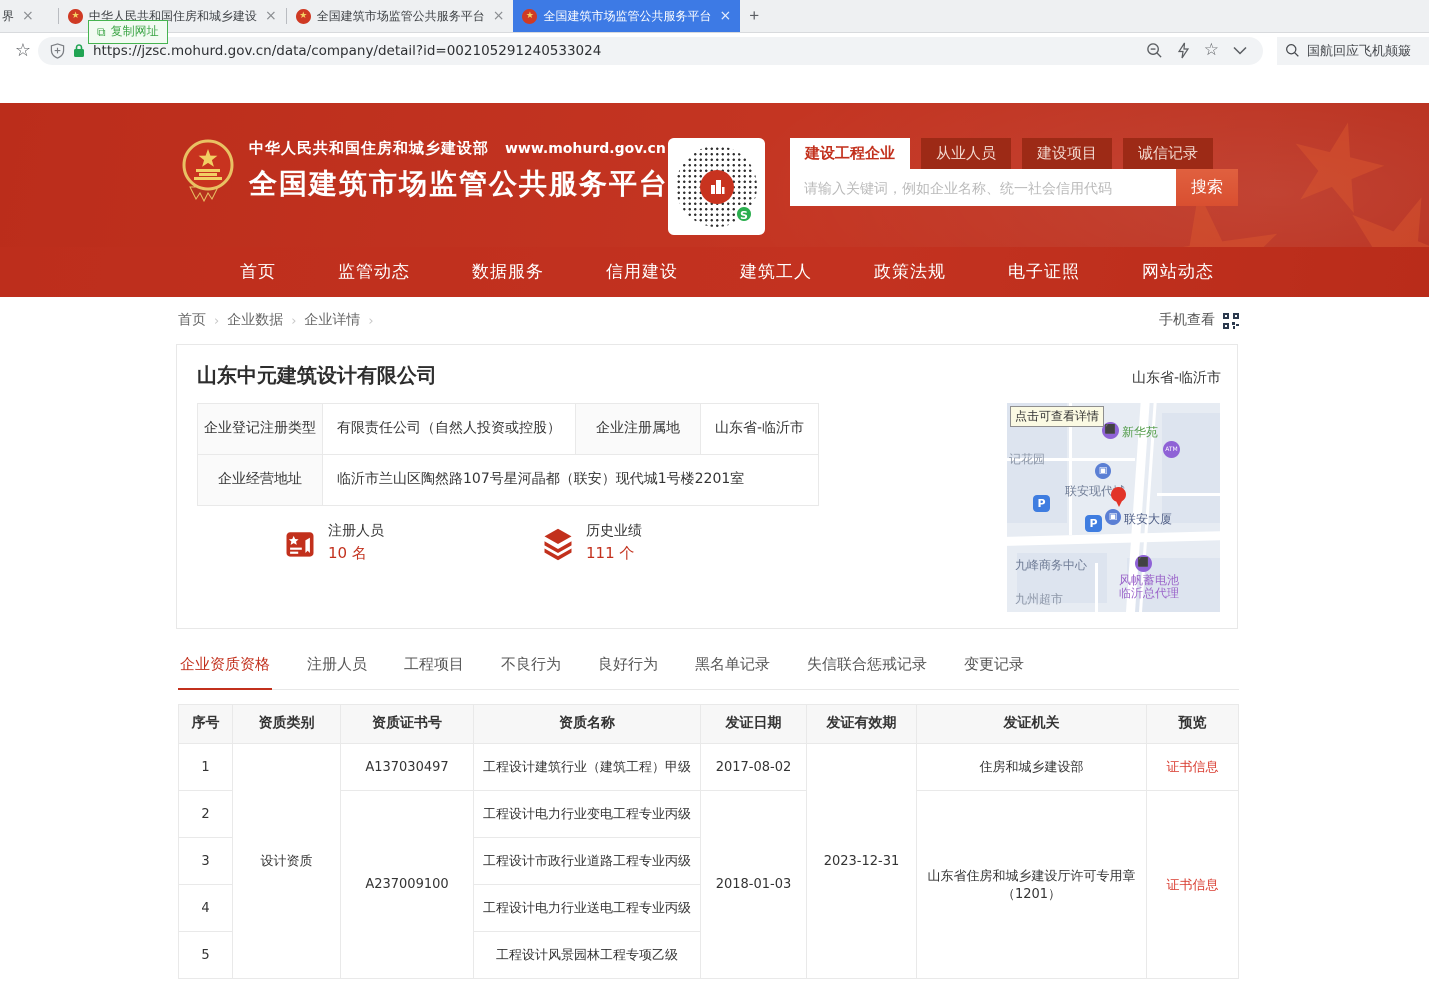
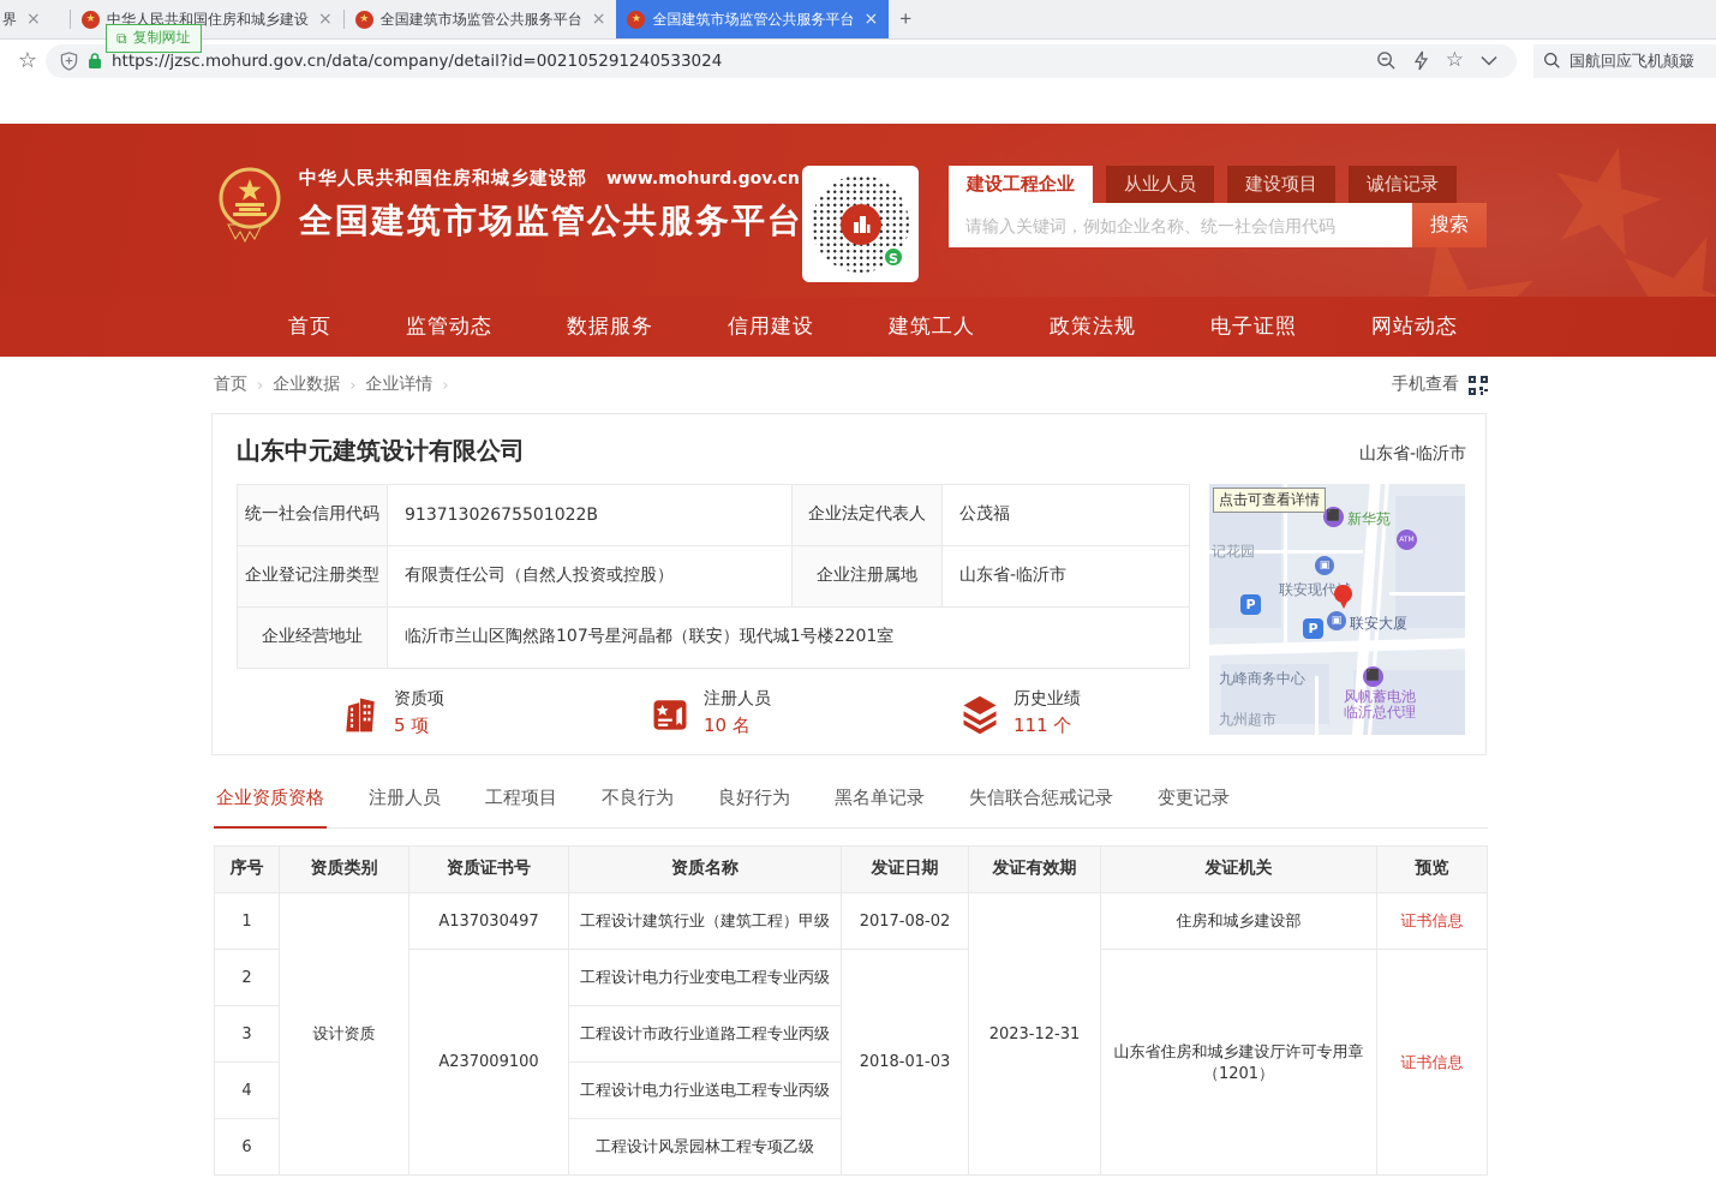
  界
  ×
  ★
  中华人民共和国住房和城乡建设
  ×
  ★
  全国建筑市场监管公共服务平台
  ×
  ★
  全国建筑市场监管公共服务平台
  ×
  +
  ⧉
  复制网址
  ☆
  https://jzsc.mohurd.gov.cn/data/company/detail?id=002105291240533024
  ☆
  国航回应飞机颠簸
  中华人民共和国住房和城乡建设部 www.mohurd.gov.cn
  全国建筑市场监管公共服务平台
  S
  建设工程企业
  从业人员
  建设项目
  诚信记录
  请输入关键词，例如企业名称、统一社会信用代码
  搜索
  首页
  监管动态
  数据服务
  信用建设
  建筑工人
  政策法规
  电子证照
  网站动态
  首页
  ›
  企业数据
  ›
  企业详情
  ›
  手机查看
  山东中元建筑设计有限公司
  山东省-临沂市
+ 统一社会信用代码	91371302675501022B	企业法定代表人	公茂福
  企业登记注册类型	有限责任公司（自然人投资或控股）	企业注册属地	山东省-临沂市
  企业经营地址	临沂市兰山区陶然路107号星河晶都（联安）现代城1号楼2201室
+ 资质项
+ 5 项
  注册人员
  10 名
  历史业绩
  111 个
  点击可查看详情
  ⬛
  新华苑
  记花园
  ▣
  联安现代
  ▣
  联安大厦
  P
  P
  九峰商务中心
  ⬛
  风帆蓄电池
  临沂总代理
  九州超市
  企业资质资格
  注册人员
  工程项目
  不良行为
  良好行为
  黑名单记录
  失信联合惩戒记录
  变更记录
  序号	资质类别	资质证书号	资质名称	发证日期	发证有效期	发证机关	预览
  1	设计资质	A137030497	工程设计建筑行业（建筑工程）甲级	2017-08-02	2023-12-31	住房和城乡建设部	证书信息
  2	A237009100	工程设计电力行业变电工程专业丙级	2018-01-03	山东省住房和城乡建设厅许可专用章（1201）	证书信息
  3	工程设计市政行业道路工程专业丙级
  4	工程设计电力行业送电工程专业丙级
- 5	工程设计风景园林工程专项乙级
+ 6	工程设计风景园林工程专项乙级
